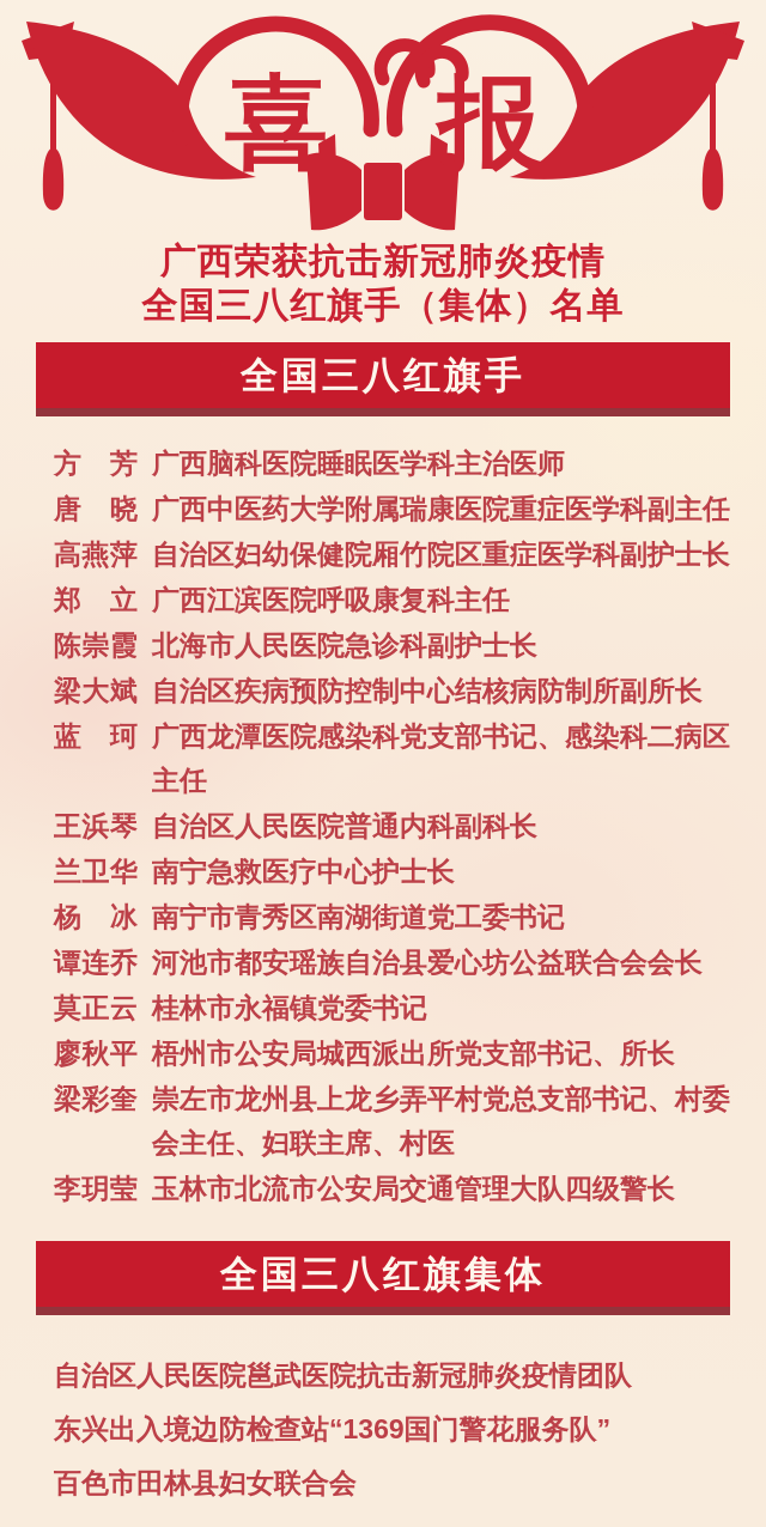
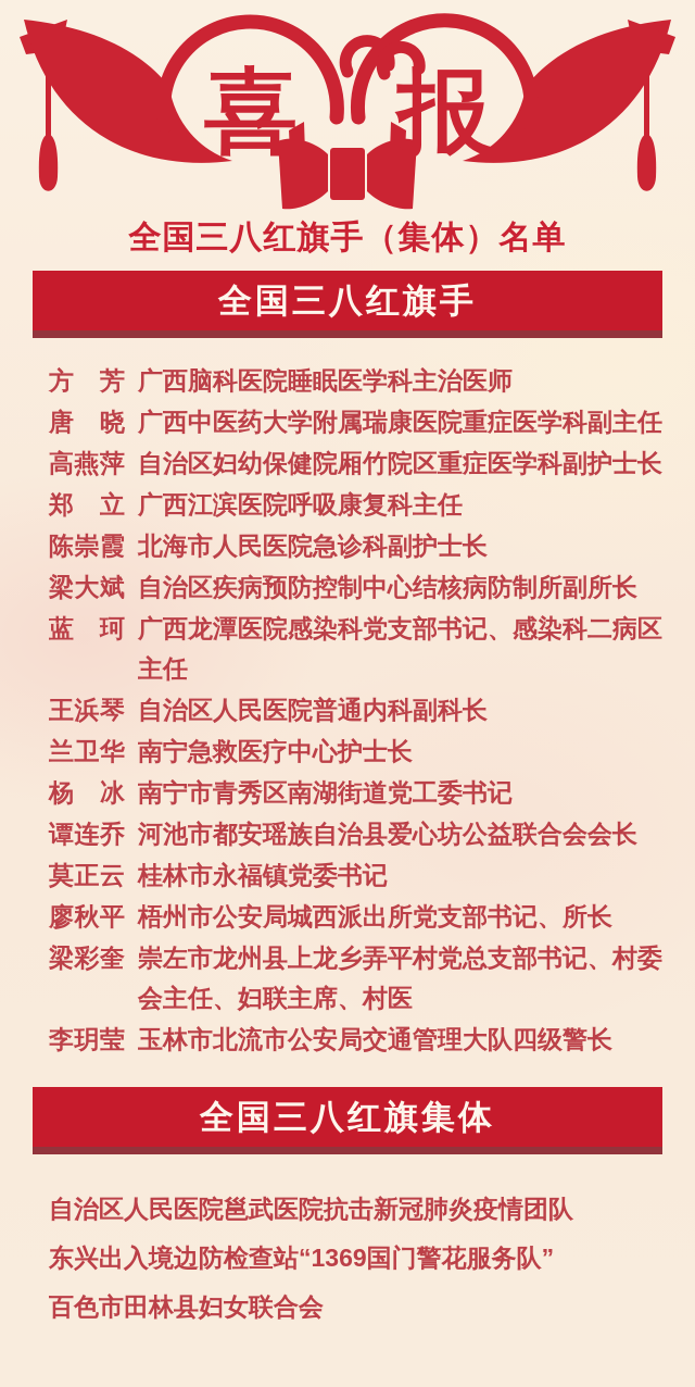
  喜
  报
- 广西荣获抗击新冠肺炎疫情
  全国三八红旗手（集体）名单
  全国三八红旗手
  方芳
  广西脑科医院睡眠医学科主治医师
  唐晓
  广西中医药大学附属瑞康医院重症医学科副主任
  高燕萍
  自治区妇幼保健院厢竹院区重症医学科副护士长
  郑立
  广西江滨医院呼吸康复科主任
  陈崇霞
  北海市人民医院急诊科副护士长
  梁大斌
  自治区疾病预防控制中心结核病防制所副所长
  蓝珂
  广西龙潭医院感染科党支部书记、感染科二病区主任
  王浜琴
  自治区人民医院普通内科副科长
  兰卫华
  南宁急救医疗中心护士长
  杨冰
  南宁市青秀区南湖街道党工委书记
  谭连乔
  河池市都安瑶族自治县爱心坊公益联合会会长
  莫正云
  桂林市永福镇党委书记
  廖秋平
  梧州市公安局城西派出所党支部书记、所长
  梁彩奎
  崇左市龙州县上龙乡弄平村党总支部书记、村委会主任、妇联主席、村医
  李玥莹
  玉林市北流市公安局交通管理大队四级警长
  全国三八红旗集体
  自治区人民医院邕武医院抗击新冠肺炎疫情团队
  东兴出入境边防检查站“1369国门警花服务队”
  百色市田林县妇女联合会
